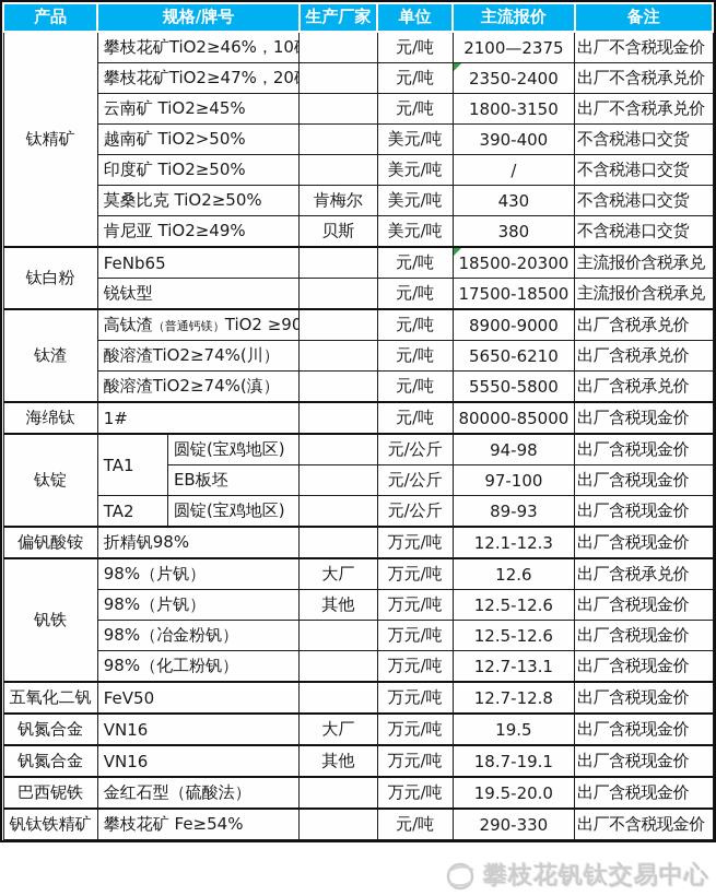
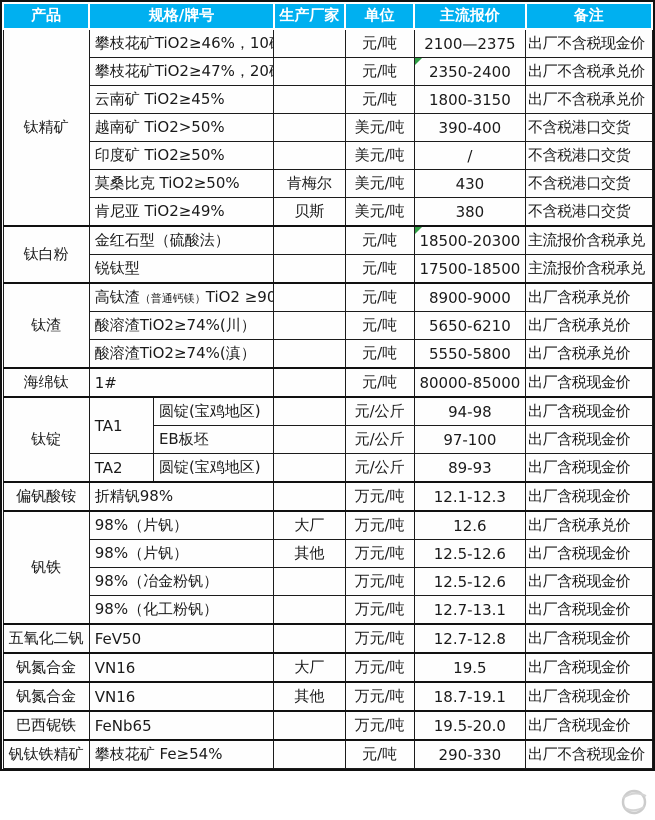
  产品	规格/牌号	生产厂家	单位	主流报价	备注
  钛精矿	攀枝花矿TiO2≥46%，10		元/吨	2100—2375	出厂不含税现金价
  攀枝花矿TiO2≥47%，20		元/吨	2350-2400	出厂不含税承兑价
  云南矿 TiO2≥45%		元/吨	1800-3150	出厂不含税承兑价
  越南矿 TiO2>50%		美元/吨	390-400	不含税港口交货
  印度矿 TiO2≥50%		美元/吨	/	不含税港口交货
  莫桑比克 TiO2≥50%	肯梅尔	美元/吨	430	不含税港口交货
  肯尼亚 TiO2≥49%	贝斯	美元/吨	380	不含税港口交货
- 钛白粉	FeNb65		元/吨	18500-20300	主流报价含税承兑
+ 钛白粉	金红石型（硫酸法）		元/吨	18500-20300	主流报价含税承兑
  锐钛型		元/吨	17500-18500	主流报价含税承兑
  钛渣	高钛渣（普通钙镁）TiO2 ≥90		元/吨	8900-9000	出厂含税承兑价
  酸溶渣TiO2≥74%(川）		元/吨	5650-6210	出厂含税承兑价
  酸溶渣TiO2≥74%(滇）		元/吨	5550-5800	出厂含税承兑价
  海绵钛	1#		元/吨	80000-85000	出厂含税现金价
  钛锭	TA1	圆锭(宝鸡地区)		元/公斤	94-98	出厂含税现金价
  EB板坯		元/公斤	97-100	出厂含税现金价
  TA2	圆锭(宝鸡地区)		元/公斤	89-93	出厂含税现金价
  偏钒酸铵	折精钒98%		万元/吨	12.1-12.3	出厂含税现金价
  钒铁	98%（片钒）	大厂	万元/吨	12.6	出厂含税承兑价
  98%（片钒）	其他	万元/吨	12.5-12.6	出厂含税现金价
  98%（冶金粉钒）		万元/吨	12.5-12.6	出厂含税现金价
  98%（化工粉钒）		万元/吨	12.7-13.1	出厂含税现金价
  五氧化二钒	FeV50		万元/吨	12.7-12.8	出厂含税现金价
  钒氮合金	VN16	大厂	万元/吨	19.5	出厂含税现金价
  钒氮合金	VN16	其他	万元/吨	18.7-19.1	出厂含税现金价
- 巴西铌铁	金红石型（硫酸法）		万元/吨	19.5-20.0	出厂含税现金价
+ 巴西铌铁	FeNb65		万元/吨	19.5-20.0	出厂含税现金价
  钒钛铁精矿	攀枝花矿 Fe≥54%		元/吨	290-330	出厂不含税现金价
- 攀枝花钒钛交易中心
